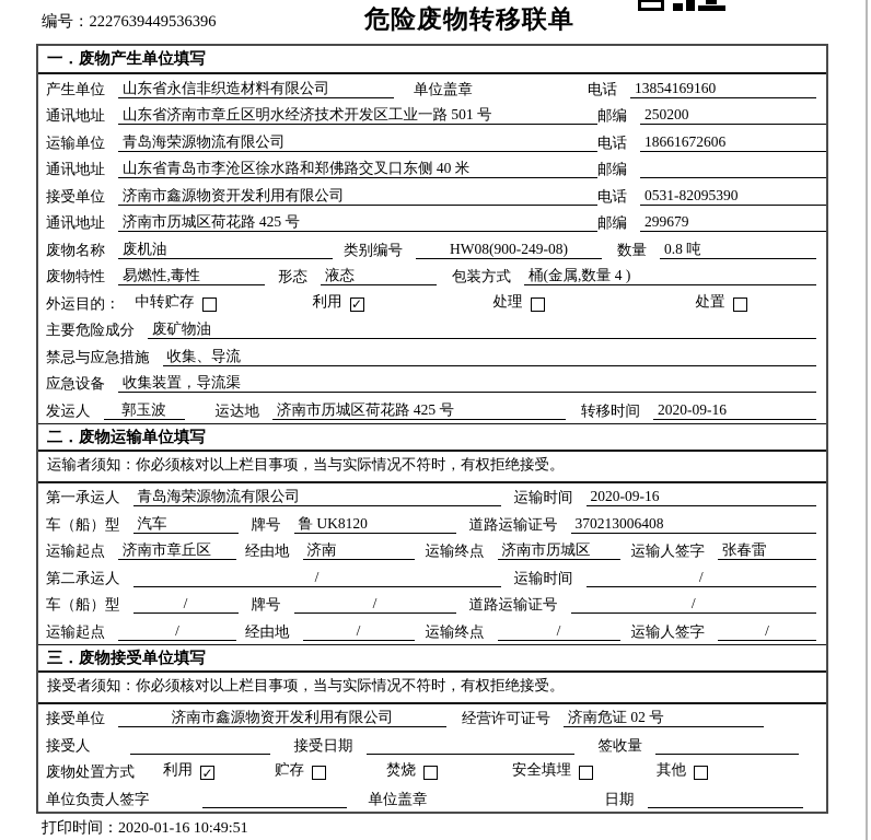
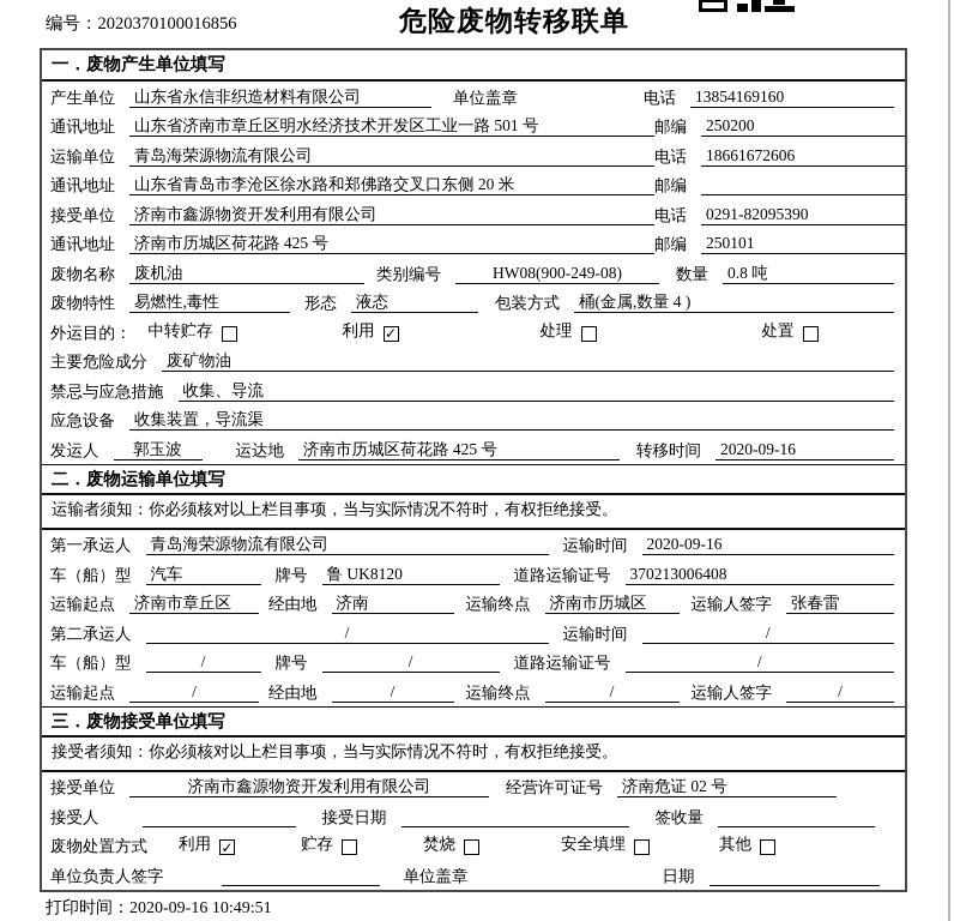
- 编号：2227639449536396
+ 编号：2020370100016856
  危险废物转移联单
  一．废物产生单位填写
  产生单位
  山东省永信非织造材料有限公司
  单位盖章
  电话
  13854169160
  通讯地址
  山东省济南市章丘区明水经济技术开发区工业一路 501 号
  邮编
  250200
  运输单位
  青岛海荣源物流有限公司
  电话
  18661672606
  通讯地址
- 山东省青岛市李沧区徐水路和郑佛路交叉口东侧 40 米
+ 山东省青岛市李沧区徐水路和郑佛路交叉口东侧 20 米
  邮编
  接受单位
  济南市鑫源物资开发利用有限公司
  电话
- 0531-82095390
+ 0291-82095390
  通讯地址
  济南市历城区荷花路 425 号
  邮编
- 299679
+ 250101
  废物名称
  废机油
  类别编号
  HW08(900-249-08)
  数量
  0.8 吨
  废物特性
  易燃性,毒性
  形态
  液态
  包装方式
  桶(金属,数量 4 )
  外运目的：
  中转贮存
  利用
  ✓
  处理
  处置
  主要危险成分
  废矿物油
  禁忌与应急措施
  收集、导流
  应急设备
  收集装置，导流渠
  发运人
  郭玉波
  运达地
  济南市历城区荷花路 425 号
  转移时间
  2020-09-16
  二．废物运输单位填写
  运输者须知：你必须核对以上栏目事项，当与实际情况不符时，有权拒绝接受。
  第一承运人
  青岛海荣源物流有限公司
  运输时间
  2020-09-16
  车（船）型
  汽车
  牌号
  鲁 UK8120
  道路运输证号
  370213006408
  运输起点
  济南市章丘区
  经由地
  济南
  运输终点
  济南市历城区
  运输人签字
  张春雷
  第二承运人
  /
  运输时间
  /
  车（船）型
  /
  牌号
  /
  道路运输证号
  /
  运输起点
  /
  经由地
  /
  运输终点
  /
  运输人签字
  /
  三．废物接受单位填写
  接受者须知：你必须核对以上栏目事项，当与实际情况不符时，有权拒绝接受。
  接受单位
  济南市鑫源物资开发利用有限公司
  经营许可证号
  济南危证 02 号
  接受人
  接受日期
  签收量
  废物处置方式
  利用
  ✓
  贮存
  焚烧
  安全填埋
  其他
  单位负责人签字
  单位盖章
  日期
- 打印时间：2020-01-16 10:49:51
+ 打印时间：2020-09-16 10:49:51
